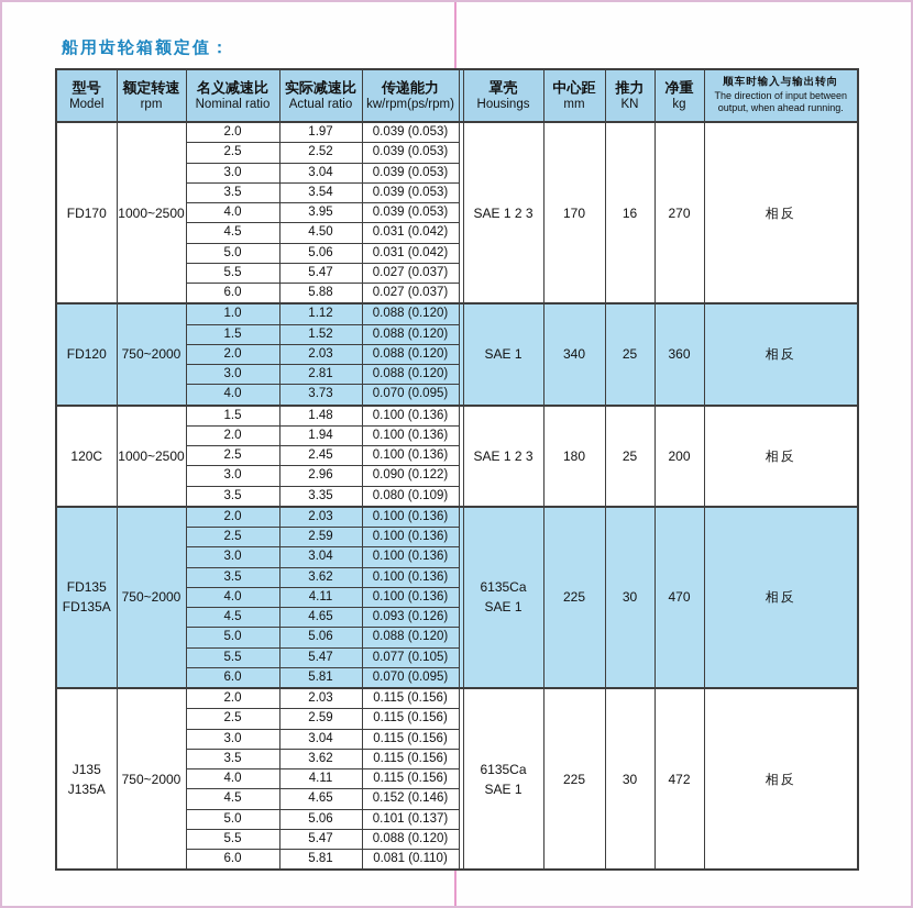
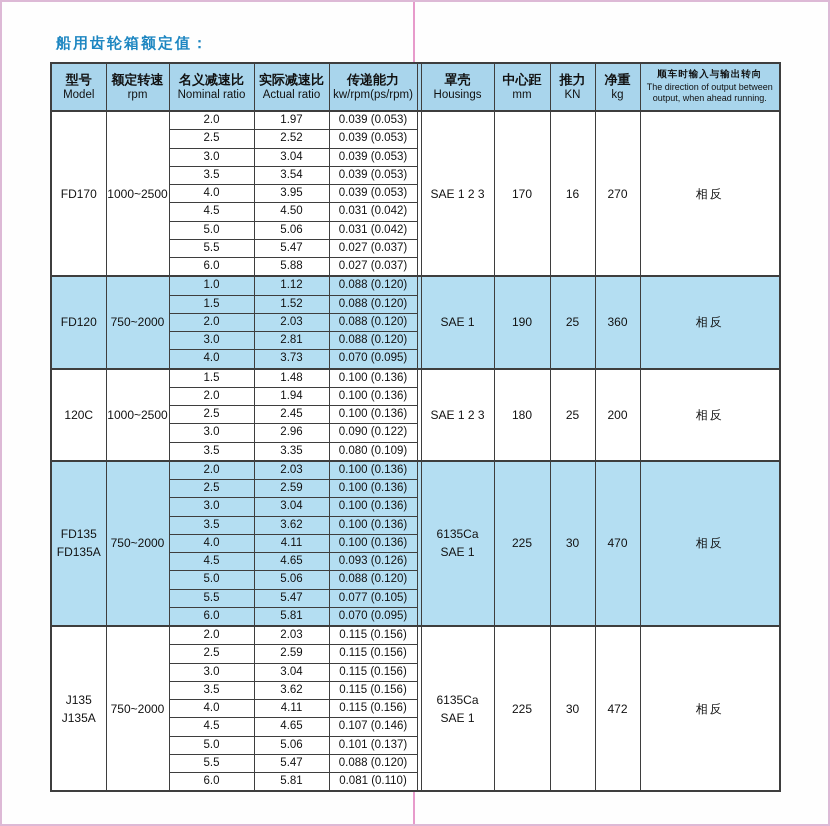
  船用齿轮箱额定值：
- 型号 Model	额定转速 rpm	名义减速比 Nominal ratio	实际减速比 Actual ratio	传递能力 kw/rpm(ps/rpm)		罩壳 Housings	中心距 mm	推力 KN	净重 kg	顺车时输入与输出转向 The direction of input between output, when ahead running.
+ 型号 Model	额定转速 rpm	名义减速比 Nominal ratio	实际减速比 Actual ratio	传递能力 kw/rpm(ps/rpm)		罩壳 Housings	中心距 mm	推力 KN	净重 kg	顺车时输入与输出转向 The direction of output between output, when ahead running.
  FD170	1000~2500	2.0	1.97	0.039 (0.053)		SAE 1 2 3	170	16	270	相反
  2.5	2.52	0.039 (0.053)
  3.0	3.04	0.039 (0.053)
  3.5	3.54	0.039 (0.053)
  4.0	3.95	0.039 (0.053)
  4.5	4.50	0.031 (0.042)
  5.0	5.06	0.031 (0.042)
  5.5	5.47	0.027 (0.037)
  6.0	5.88	0.027 (0.037)
- FD120	750~2000	1.0	1.12	0.088 (0.120)		SAE 1	340	25	360	相反
+ FD120	750~2000	1.0	1.12	0.088 (0.120)		SAE 1	190	25	360	相反
  1.5	1.52	0.088 (0.120)
  2.0	2.03	0.088 (0.120)
  3.0	2.81	0.088 (0.120)
  4.0	3.73	0.070 (0.095)
  120C	1000~2500	1.5	1.48	0.100 (0.136)		SAE 1 2 3	180	25	200	相反
  2.0	1.94	0.100 (0.136)
  2.5	2.45	0.100 (0.136)
  3.0	2.96	0.090 (0.122)
  3.5	3.35	0.080 (0.109)
  FD135FD135A	750~2000	2.0	2.03	0.100 (0.136)		6135CaSAE 1	225	30	470	相反
  2.5	2.59	0.100 (0.136)
  3.0	3.04	0.100 (0.136)
  3.5	3.62	0.100 (0.136)
  4.0	4.11	0.100 (0.136)
  4.5	4.65	0.093 (0.126)
  5.0	5.06	0.088 (0.120)
  5.5	5.47	0.077 (0.105)
  6.0	5.81	0.070 (0.095)
  J135J135A	750~2000	2.0	2.03	0.115 (0.156)		6135CaSAE 1	225	30	472	相反
  2.5	2.59	0.115 (0.156)
  3.0	3.04	0.115 (0.156)
  3.5	3.62	0.115 (0.156)
  4.0	4.11	0.115 (0.156)
- 4.5	4.65	0.152 (0.146)
+ 4.5	4.65	0.107 (0.146)
  5.0	5.06	0.101 (0.137)
  5.5	5.47	0.088 (0.120)
  6.0	5.81	0.081 (0.110)
